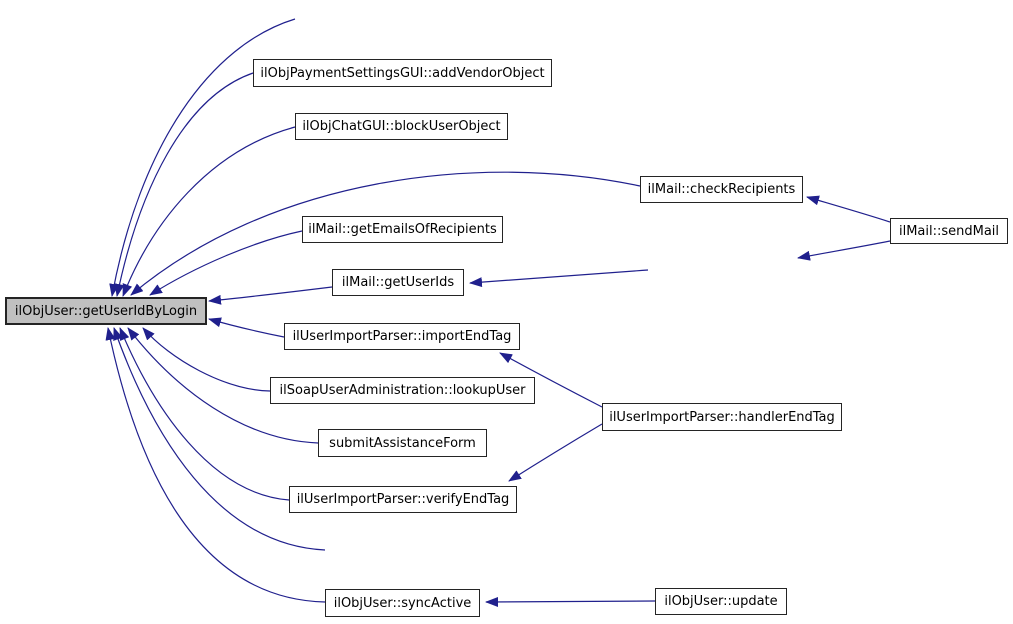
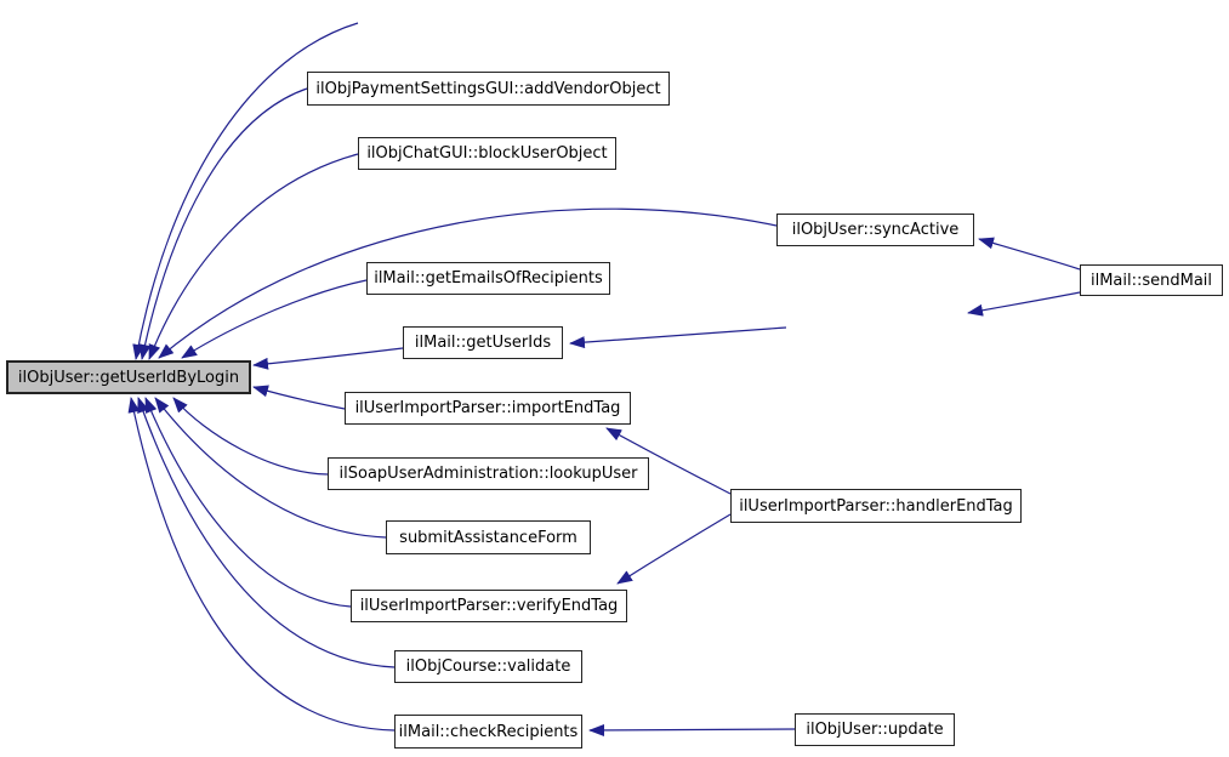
  ilObjUser::getUserIdByLogin
  ilObjPaymentSettingsGUI::addVendorObject
  ilObjChatGUI::blockUserObject
- ilMail::checkRecipients
+ ilObjUser::syncActive
  ilMail::getEmailsOfRecipients
  ilMail::sendMail
  ilMail::getUserIds
  ilUserImportParser::importEndTag
  ilSoapUserAdministration::lookupUser
  ilUserImportParser::handlerEndTag
  submitAssistanceForm
  ilUserImportParser::verifyEndTag
+ ilObjCourse::validate
- ilObjUser::syncActive
+ ilMail::checkRecipients
  ilObjUser::update
